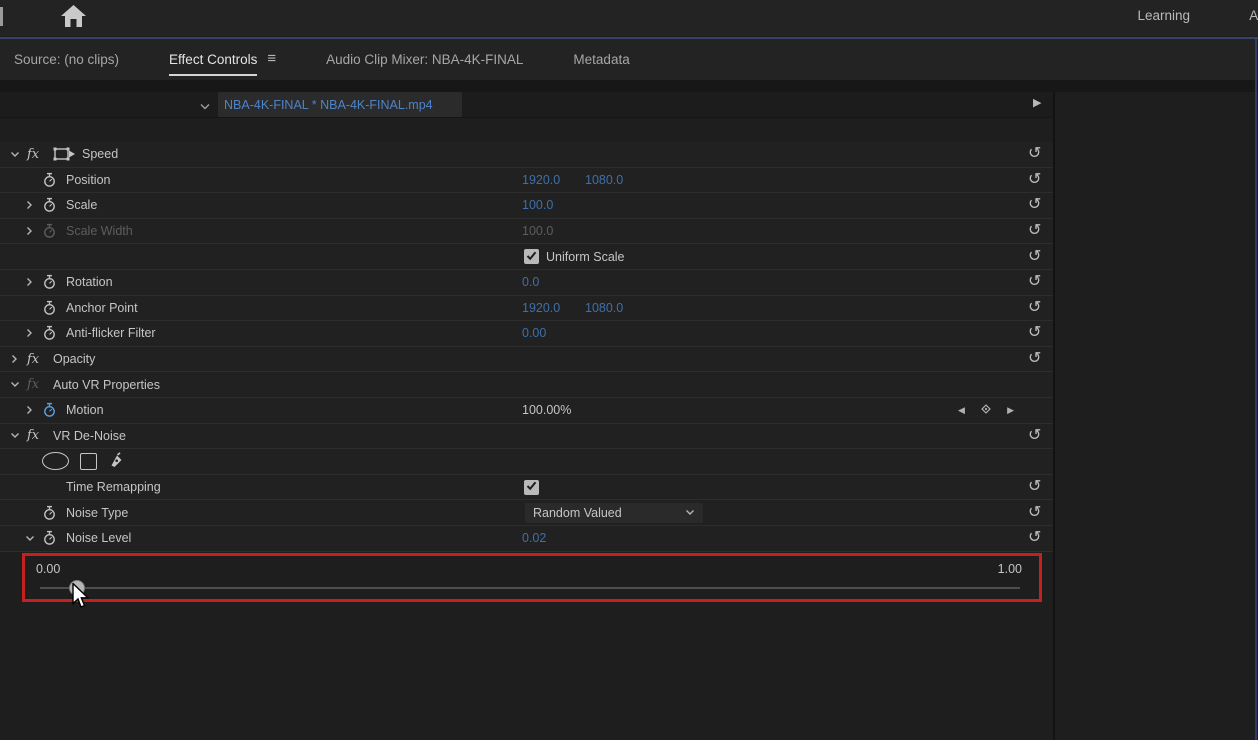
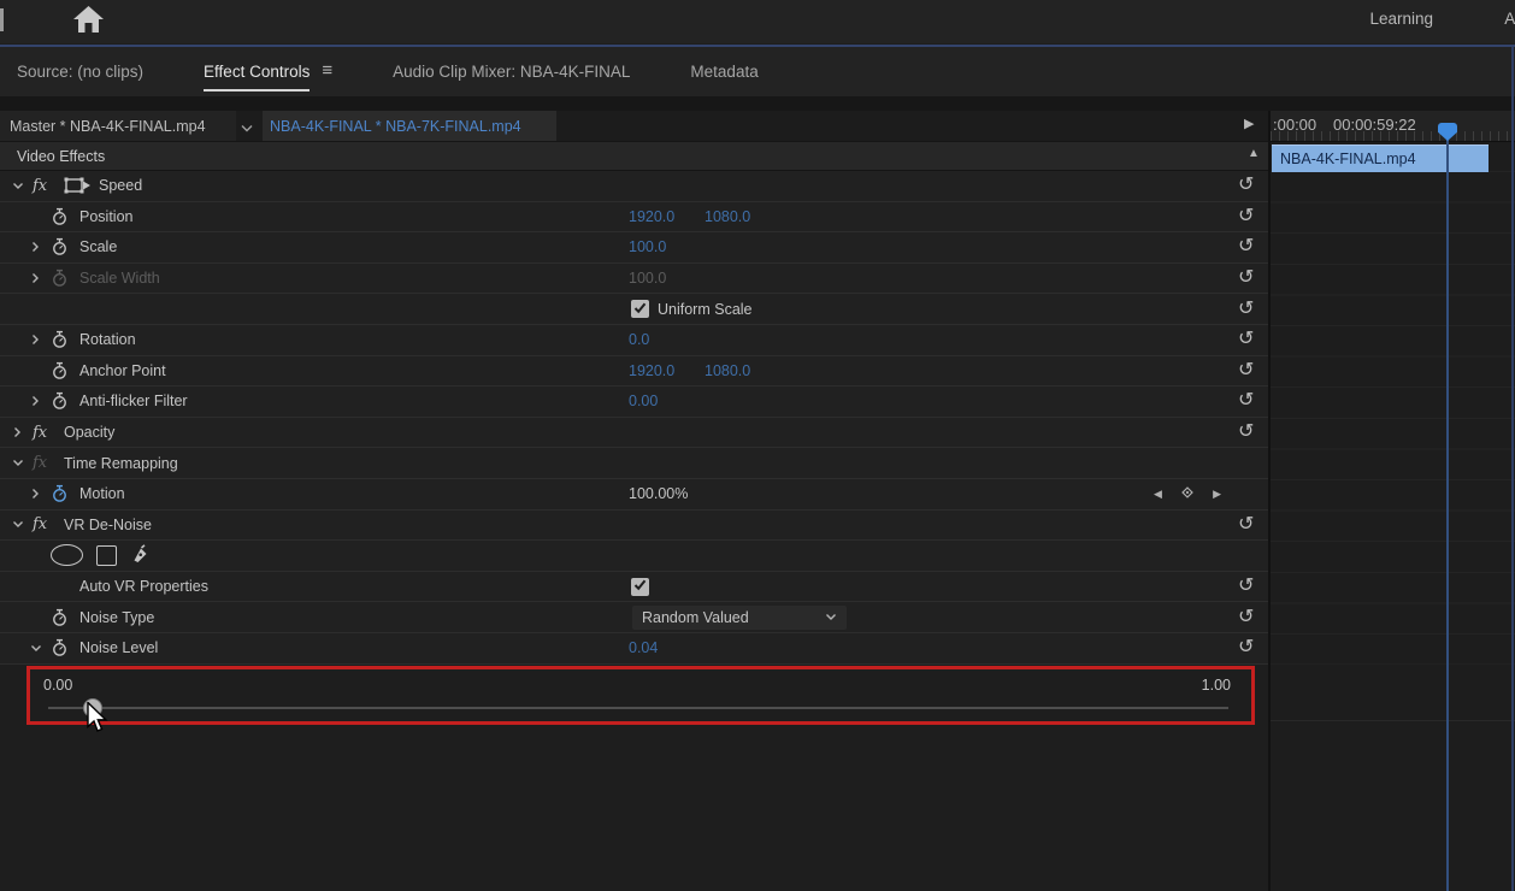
  Learning
  Source: (no clips)
  Effect Controls
  ≡
  Audio Clip Mixer: NBA-4K-FINAL
  Metadata
+ Master * NBA-4K-FINAL.mp4
- NBA-4K-FINAL * NBA-4K-FINAL.mp4
+ NBA-4K-FINAL * NBA-7K-FINAL.mp4
  ▶
+ Video Effects
+ ▲
  fx
  Speed
  ↺
  Position
  1920.0
  1080.0
  ↺
  Scale
  100.0
  ↺
  Scale Width
  100.0
  ↺
  Uniform Scale
  ↺
  Rotation
  0.0
  ↺
  Anchor Point
  1920.0
  1080.0
  ↺
  Anti-flicker Filter
  0.00
  ↺
  fx
  Opacity
  ↺
  fx
- Auto VR Properties
+ Time Remapping
  Motion
  100.00%
  ◀
  ▶
  fx
  VR De-Noise
  ↺
- Time Remapping
+ Auto VR Properties
  ↺
  Noise Type
  Random Valued
  ↺
  Noise Level
- 0.02
+ 0.04
  ↺
  0.00
  1.00
+ :00:00
+ 00:00:59:22
+ NBA-4K-FINAL.mp4
